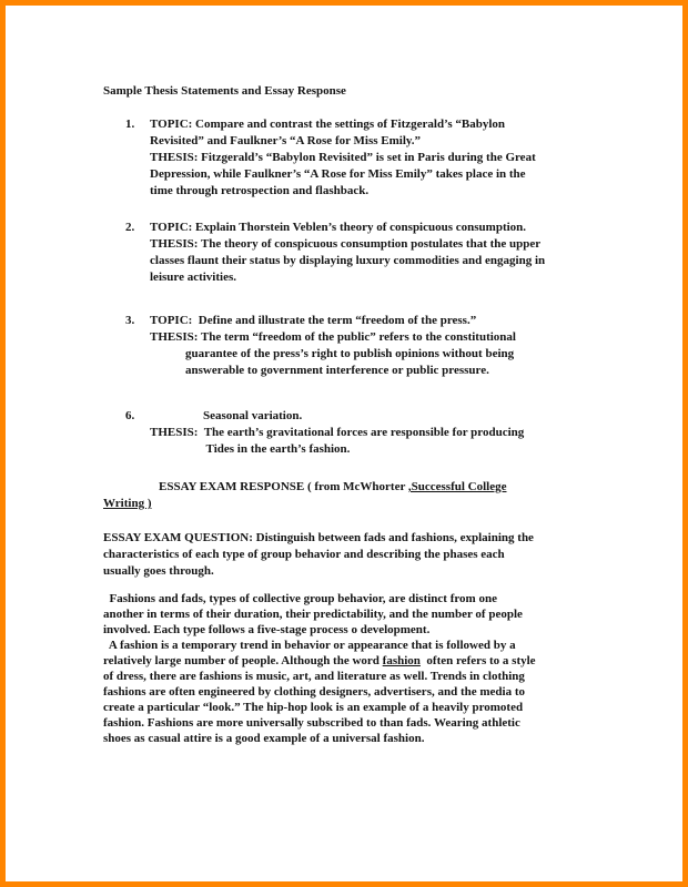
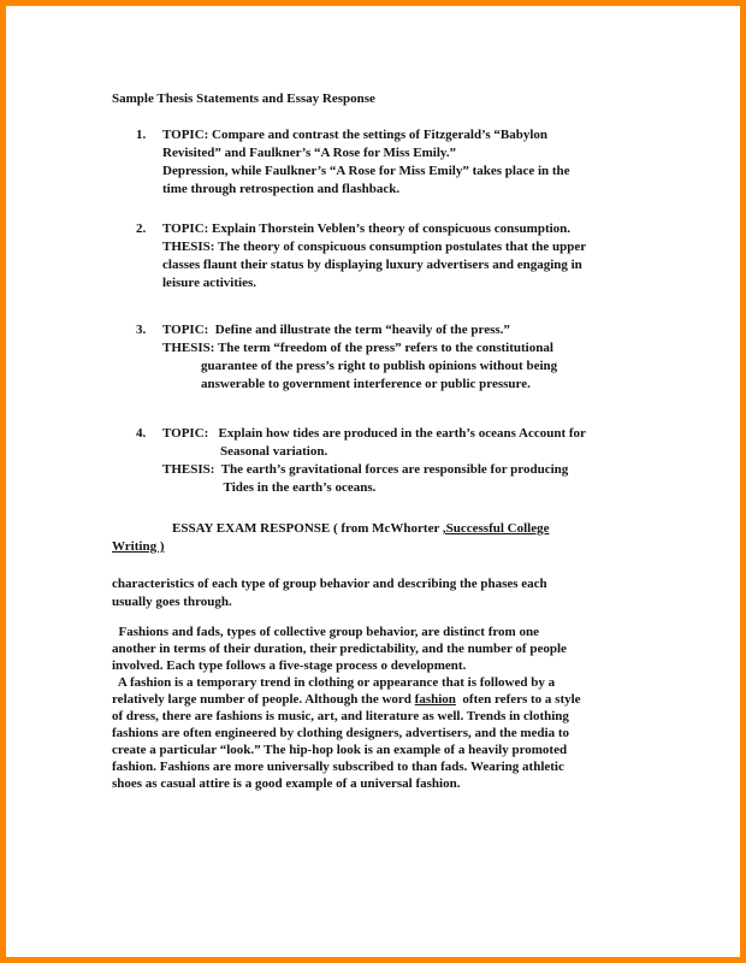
  Sample Thesis Statements and Essay Response
  1.
  TOPIC: Compare and contrast the settings of Fitzgerald’s “Babylon
  Revisited” and Faulkner’s “A Rose for Miss Emily.”
- THESIS: Fitzgerald’s “Babylon Revisited” is set in Paris during the Great
  Depression, while Faulkner’s “A Rose for Miss Emily” takes place in the
  time through retrospection and flashback.
  2.
  TOPIC: Explain Thorstein Veblen’s theory of conspicuous consumption.
  THESIS: The theory of conspicuous consumption postulates that the upper
- classes flaunt their status by displaying luxury commodities and engaging in
+ classes flaunt their status by displaying luxury advertisers and engaging in
  leisure activities.
  3.
- TOPIC: Define and illustrate the term “freedom of the press.”
+ TOPIC: Define and illustrate the term “heavily of the press.”
- THESIS: The term “freedom of the public” refers to the constitutional
+ THESIS: The term “freedom of the press” refers to the constitutional
  guarantee of the press’s right to publish opinions without being
  answerable to government interference or public pressure.
- 6.
+ 4.
+ TOPIC: Explain how tides are produced in the earth’s oceans Account for
  Seasonal variation.
  THESIS: The earth’s gravitational forces are responsible for producing
- Tides in the earth’s fashion.
+ Tides in the earth’s oceans.
  ESSAY EXAM RESPONSE ( from McWhorter ,Successful College
  Writing )
- ESSAY EXAM QUESTION: Distinguish between fads and fashions, explaining the
  characteristics of each type of group behavior and describing the phases each
  usually goes through.
  Fashions and fads, types of collective group behavior, are distinct from one
  another in terms of their duration, their predictability, and the number of people
  involved. Each type follows a five-stage process o development.
- A fashion is a temporary trend in behavior or appearance that is followed by a
+ A fashion is a temporary trend in clothing or appearance that is followed by a
  relatively large number of people. Although the word fashion often refers to a style
  of dress, there are fashions is music, art, and literature as well. Trends in clothing
  fashions are often engineered by clothing designers, advertisers, and the media to
  create a particular “look.” The hip-hop look is an example of a heavily promoted
  fashion. Fashions are more universally subscribed to than fads. Wearing athletic
  shoes as casual attire is a good example of a universal fashion.
